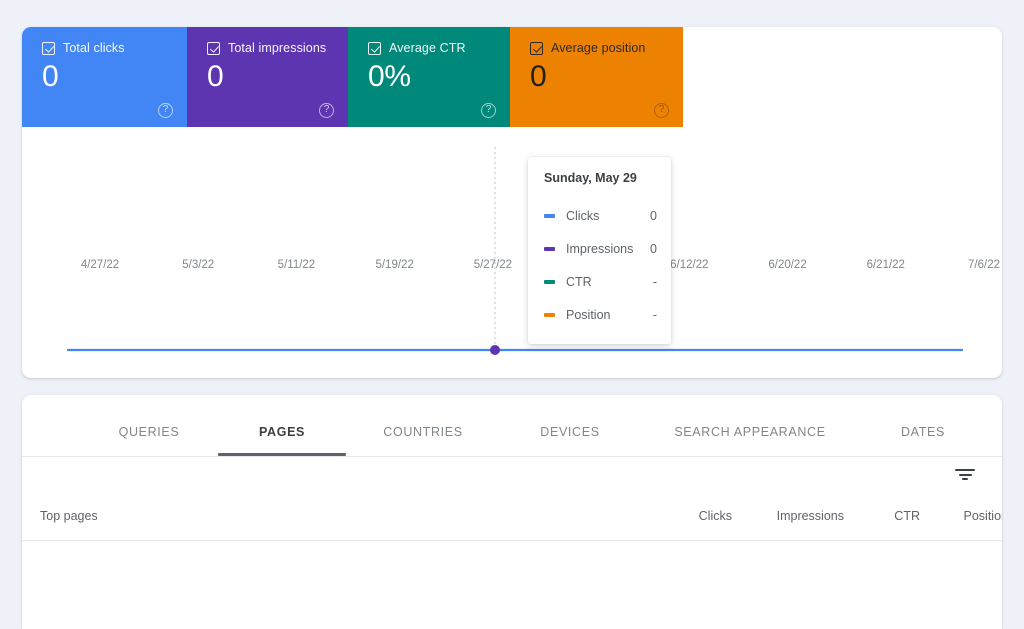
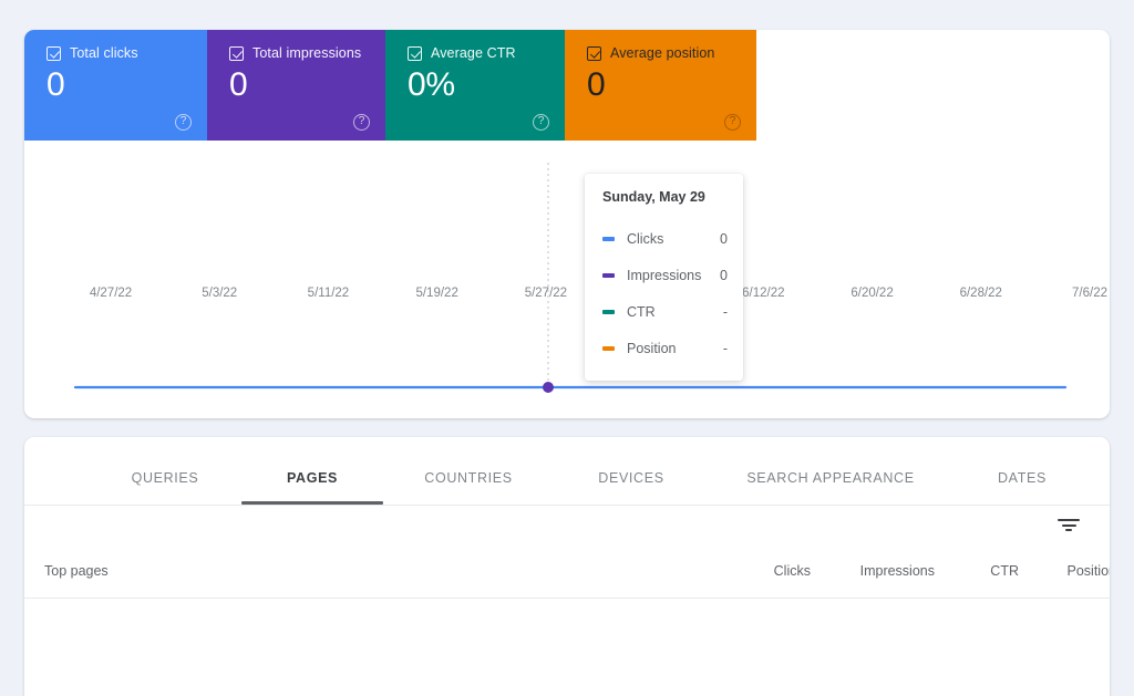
  Total clicks
  0
  ?
  Total impressions
  0
  ?
  Average CTR
  0%
  ?
  Average position
  0
  ?
  4/27/22
  5/3/22
  5/11/22
  5/19/22
  5/27/22
  6/12/22
  6/20/22
- 6/21/22
+ 6/28/22
  7/6/22
  Sunday, May 29
  Clicks
  0
  Impressions
  0
  CTR
  -
  Position
  -
  QUERIES
  PAGES
  COUNTRIES
  DEVICES
  SEARCH APPEARANCE
  DATES
  Top pages
  Clicks
  Impressions
  CTR
  Positio
